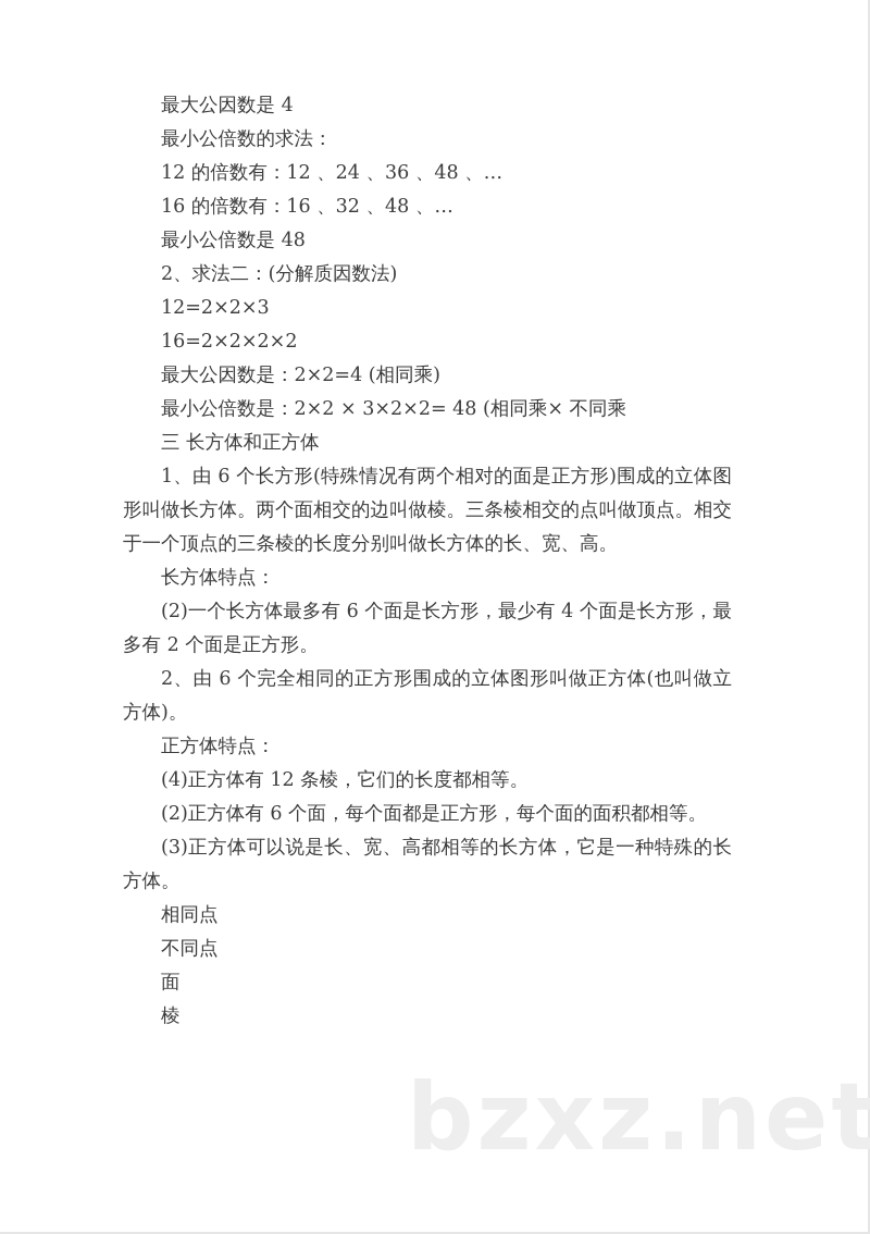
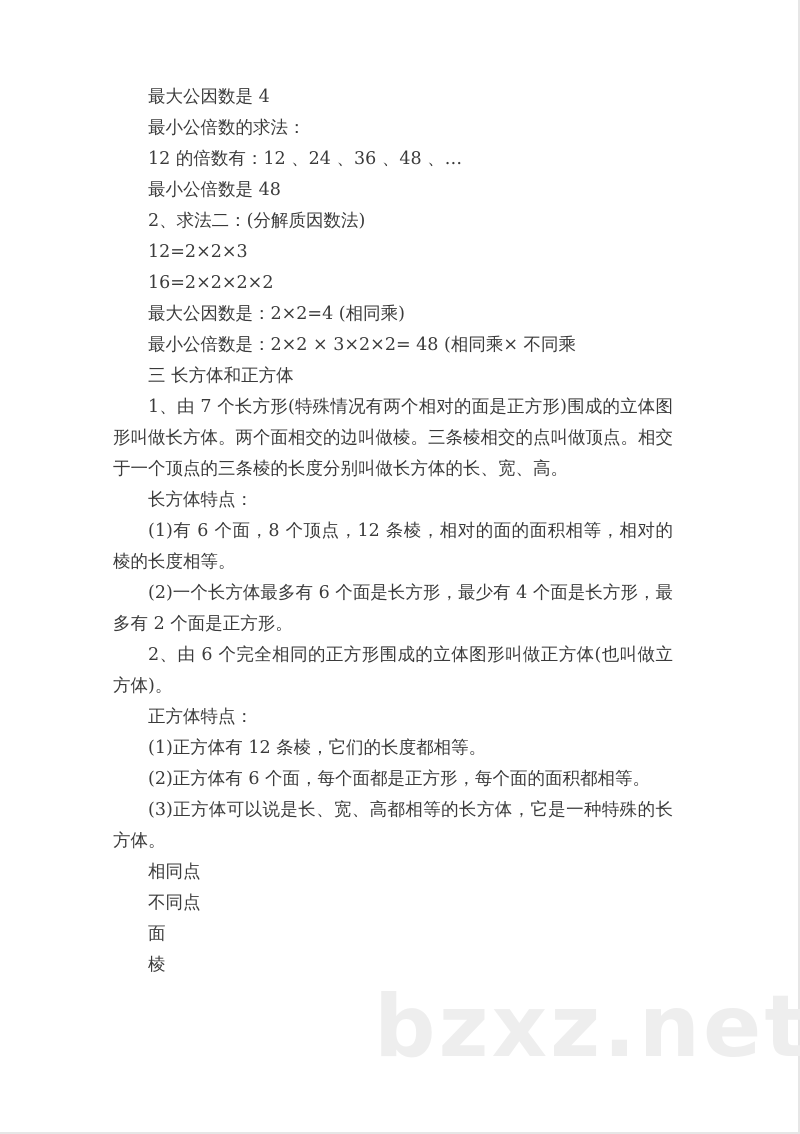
  最大公因数是 4
  最小公倍数的求法：
  12 的倍数有：12 、24 、36 、48 、…
- 16 的倍数有：16 、32 、48 、…
  最小公倍数是 48
  2、求法二：(分解质因数法)
  12=2×2×3
  16=2×2×2×2
  最大公因数是：2×2=4 (相同乘)
  最小公倍数是：2×2 × 3×2×2= 48 (相同乘× 不同乘
  三 长方体和正方体
- 1、由 6 个长方形(特殊情况有两个相对的面是正方形)围成的立体图形叫做长方体。两个面相交的边叫做棱。三条棱相交的点叫做顶点。相交于一个顶点的三条棱的长度分别叫做长方体的长、宽、高。
+ 1、由 7 个长方形(特殊情况有两个相对的面是正方形)围成的立体图形叫做长方体。两个面相交的边叫做棱。三条棱相交的点叫做顶点。相交于一个顶点的三条棱的长度分别叫做长方体的长、宽、高。
  长方体特点：
+ (1)有 6 个面，8 个顶点，12 条棱，相对的面的面积相等，相对的棱的长度相等。
  (2)一个长方体最多有 6 个面是长方形，最少有 4 个面是长方形，最多有 2 个面是正方形。
  2、由 6 个完全相同的正方形围成的立体图形叫做正方体(也叫做立方体)。
  正方体特点：
- (4)正方体有 12 条棱，它们的长度都相等。
+ (1)正方体有 12 条棱，它们的长度都相等。
  (2)正方体有 6 个面，每个面都是正方形，每个面的面积都相等。
  (3)正方体可以说是长、宽、高都相等的长方体，它是一种特殊的长方体。
  相同点
  不同点
  面
  棱
  bzxz.net
